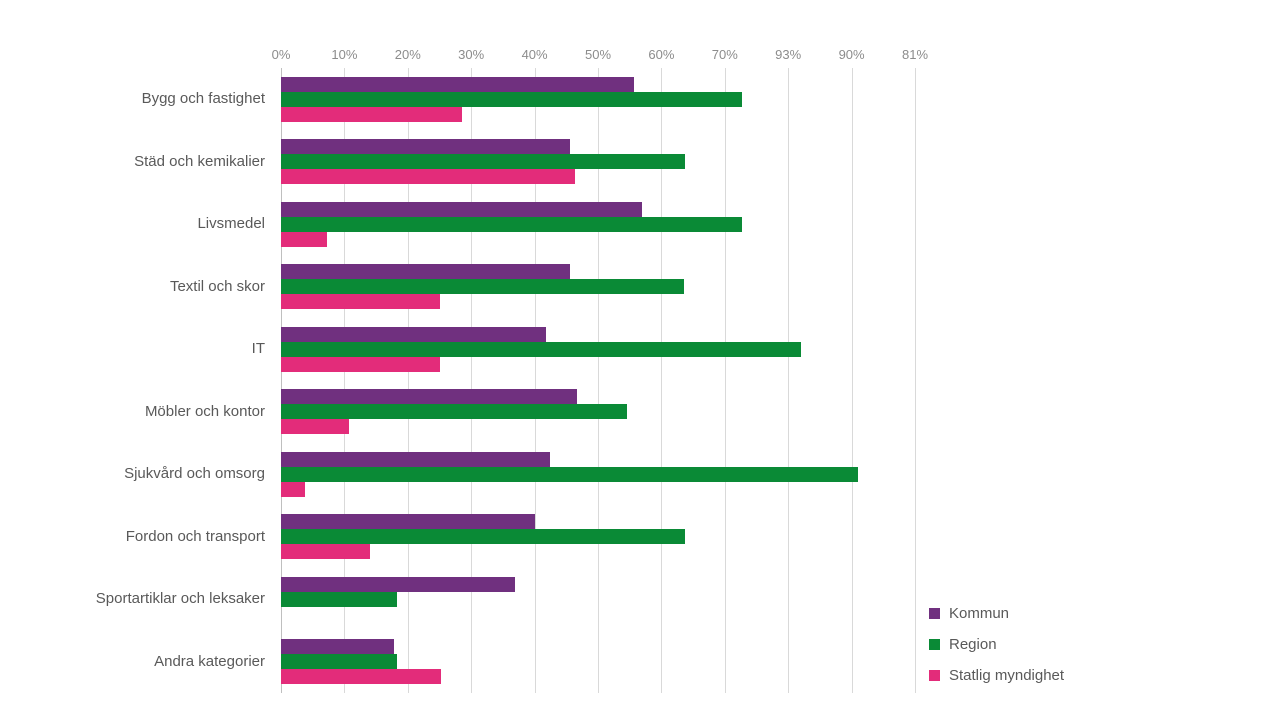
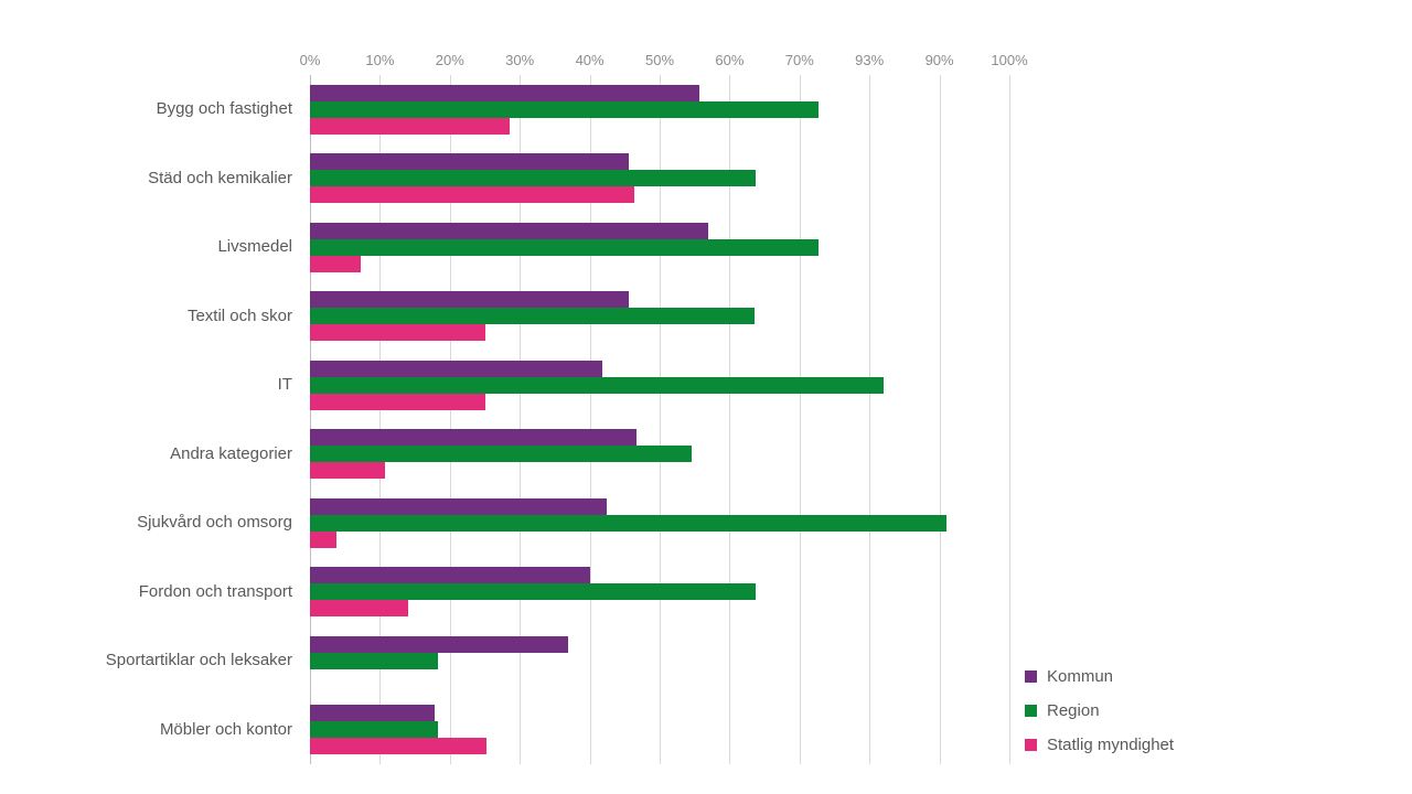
  0%
  10%
  20%
  30%
  40%
  50%
  60%
  70%
  93%
  90%
- 81%
+ 100%
  Bygg och fastighet
  Städ och kemikalier
  Livsmedel
  Textil och skor
  IT
- Möbler och kontor
+ Andra kategorier
  Sjukvård och omsorg
  Fordon och transport
  Sportartiklar och leksaker
- Andra kategorier
+ Möbler och kontor
  Kommun
  Region
  Statlig myndighet
